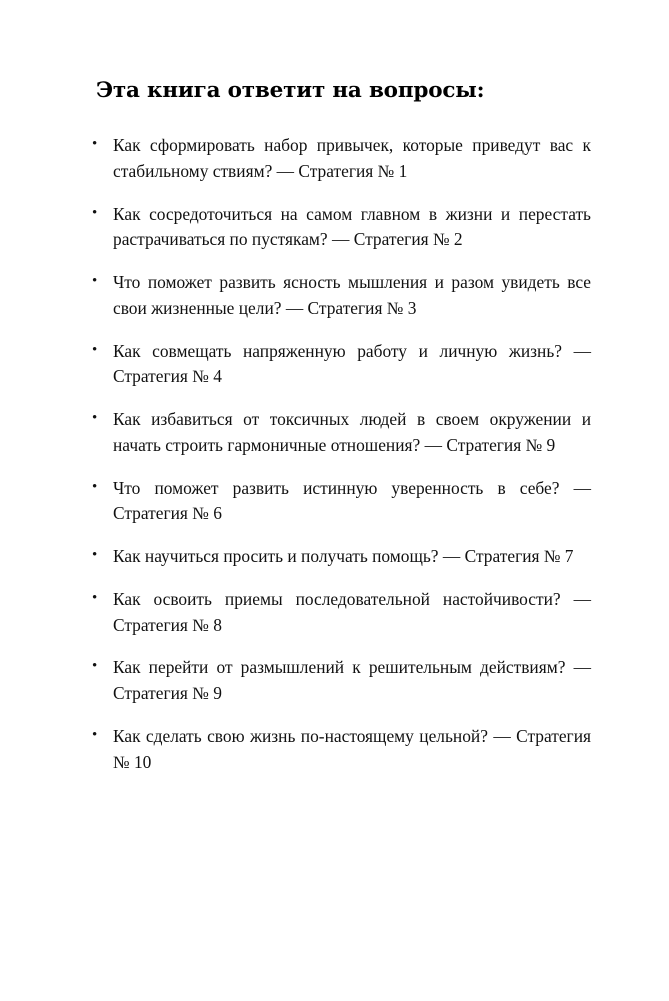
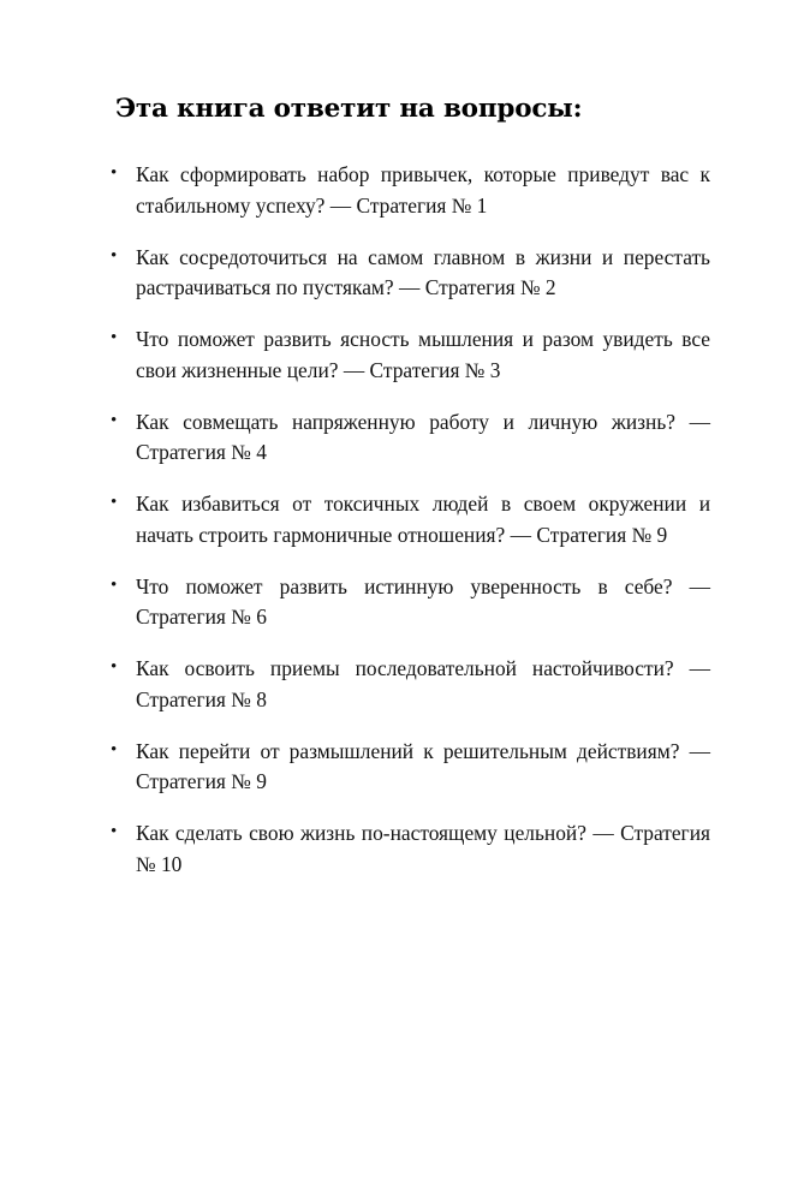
  Эта книга ответит на вопросы:
- Как сформировать набор привычек, которые при­ведут вас к стабильному ствиям? — Стратегия № 1
+ Как сформировать набор привычек, которые при­ведут вас к стабильному успеху? — Стратегия № 1
  Как сосредоточиться на самом главном в жизни и перестать растрачиваться по пустякам? — Стра­тегия № 2
  Что поможет развить ясность мышления и разом увидеть все свои жизненные цели? — Страте­гия № 3
  Как совмещать напряженную работу и личную жизнь? — Стратегия № 4
  Как избавиться от токсичных людей в своем окру­жении и начать строить гармоничные отноше­ния? — Стратегия № 9
  Что поможет развить истинную уверенность в се­бе? — Стратегия № 6
- Как научиться просить и получать помощь? — Стратегия № 7
  Как освоить приемы последовательной настойчиво­сти? — Стратегия № 8
  Как перейти от размышлений к решительным дей­ствиям? — Стратегия № 9
  Как сделать свою жизнь по-настоящему цель­ной? — Стратегия № 10
